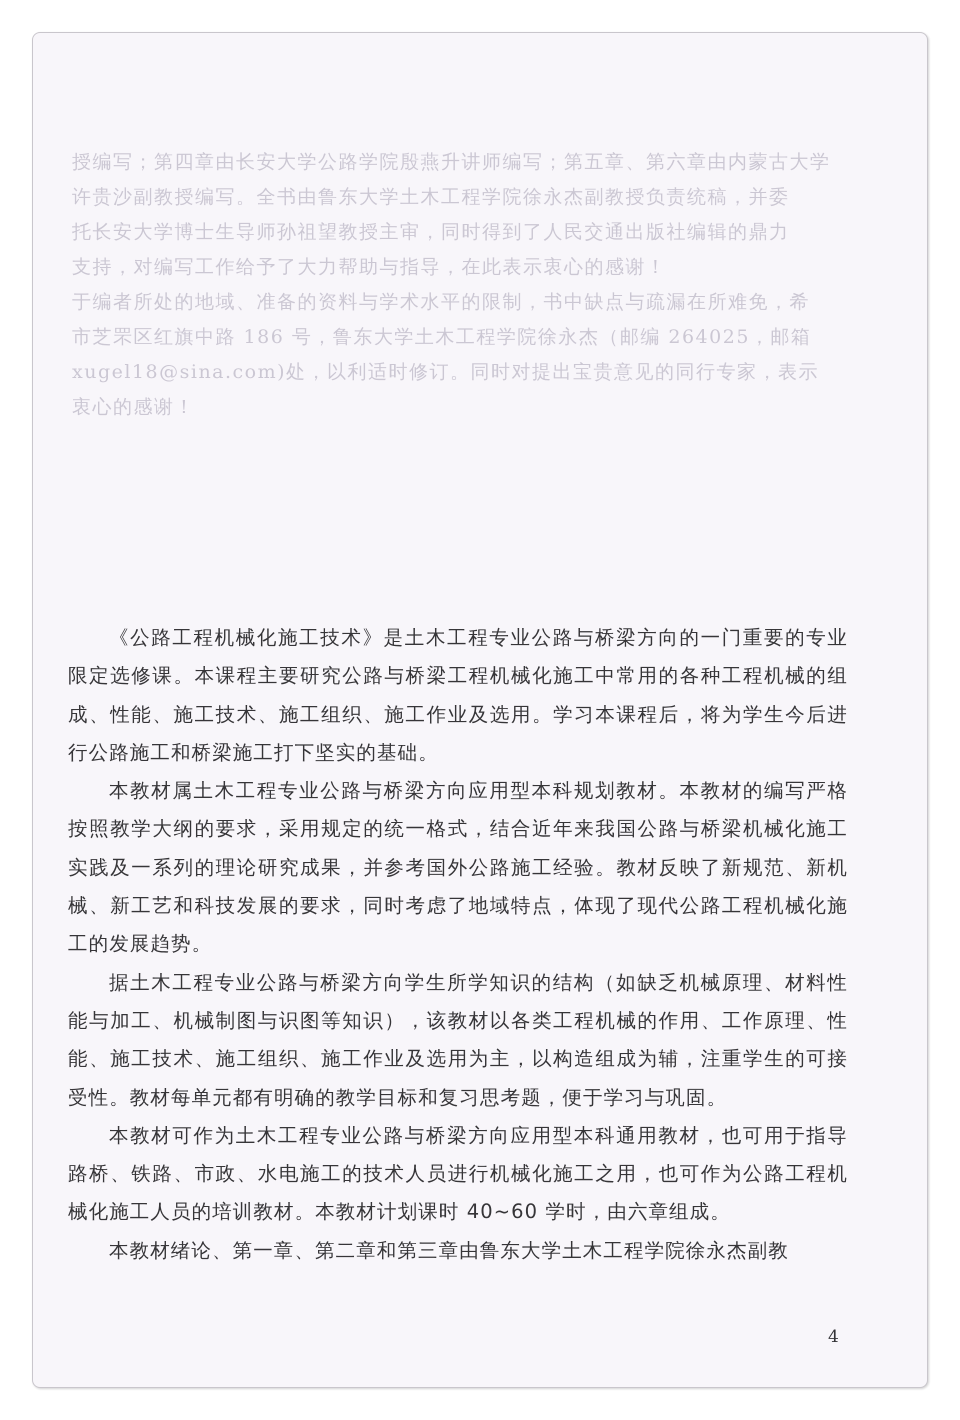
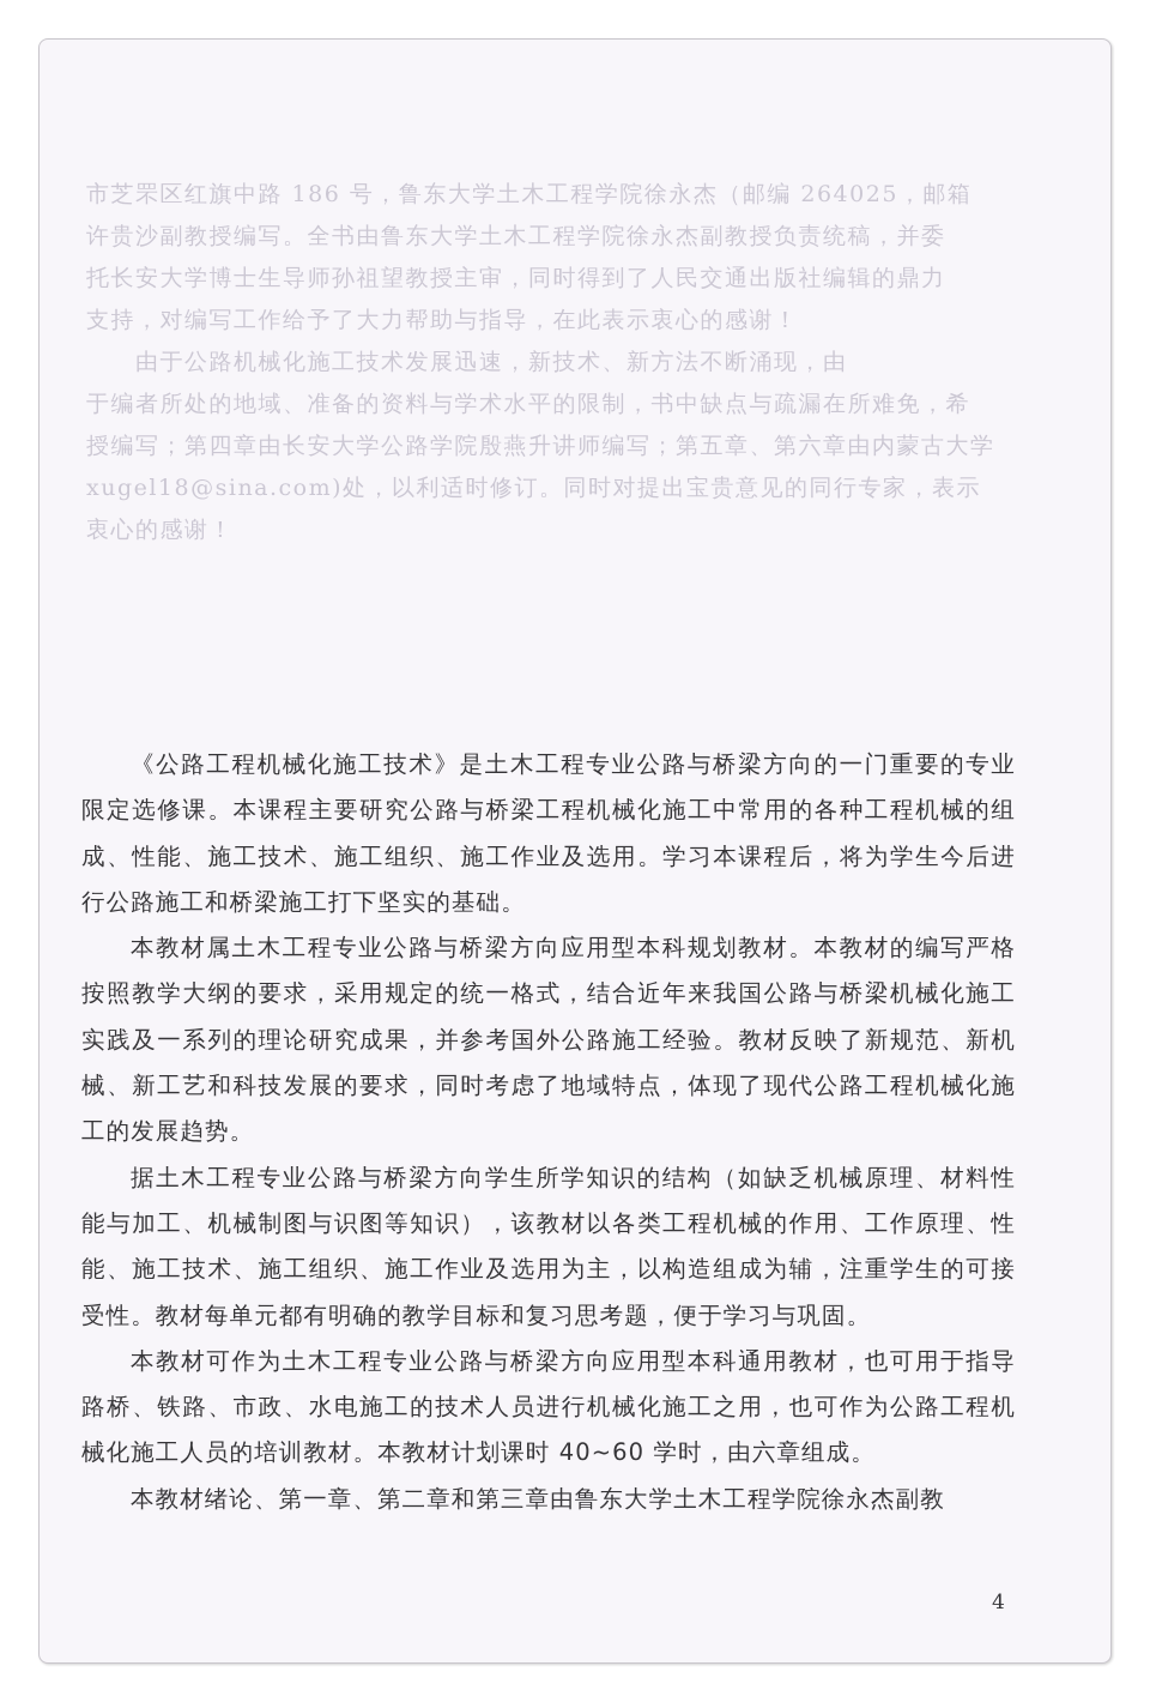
- 授编写；第四章由长安大学公路学院殷燕升讲师编写；第五章、第六章由内蒙古大学
+ 市芝罘区红旗中路 186 号，鲁东大学土木工程学院徐永杰（邮编 264025，邮箱
  许贵沙副教授编写。全书由鲁东大学土木工程学院徐永杰副教授负责统稿，并委
  托长安大学博士生导师孙祖望教授主审，同时得到了人民交通出版社编辑的鼎力
  支持，对编写工作给予了大力帮助与指导，在此表示衷心的感谢！
+ 由于公路机械化施工技术发展迅速，新技术、新方法不断涌现，由
  于编者所处的地域、准备的资料与学术水平的限制，书中缺点与疏漏在所难免，希
- 市芝罘区红旗中路 186 号，鲁东大学土木工程学院徐永杰（邮编 264025，邮箱
+ 授编写；第四章由长安大学公路学院殷燕升讲师编写；第五章、第六章由内蒙古大学
  xugel18@sina.com)处，以利适时修订。同时对提出宝贵意见的同行专家，表示
  衷心的感谢！
  《公路工程机械化施工技术》是土木工程专业公路与桥梁方向的一门重要的专业限定选修课。本课程主要研究公路与桥梁工程机械化施工中常用的各种工程机械的组成、性能、施工技术、施工组织、施工作业及选用。学习本课程后，将为学生今后进行公路施工和桥梁施工打下坚实的基础。
  本教材属土木工程专业公路与桥梁方向应用型本科规划教材。本教材的编写严格按照教学大纲的要求，采用规定的统一格式，结合近年来我国公路与桥梁机械化施工实践及一系列的理论研究成果，并参考国外公路施工经验。教材反映了新规范、新机械、新工艺和科技发展的要求，同时考虑了地域特点，体现了现代公路工程机械化施工的发展趋势。
  据土木工程专业公路与桥梁方向学生所学知识的结构（如缺乏机械原理、材料性能与加工、机械制图与识图等知识），该教材以各类工程机械的作用、工作原理、性能、施工技术、施工组织、施工作业及选用为主，以构造组成为辅，注重学生的可接受性。教材每单元都有明确的教学目标和复习思考题，便于学习与巩固。
  本教材可作为土木工程专业公路与桥梁方向应用型本科通用教材，也可用于指导路桥、铁路、市政、水电施工的技术人员进行机械化施工之用，也可作为公路工程机械化施工人员的培训教材。本教材计划课时 40~60 学时，由六章组成。
  本教材绪论、第一章、第二章和第三章由鲁东大学土木工程学院徐永杰副教
  4
